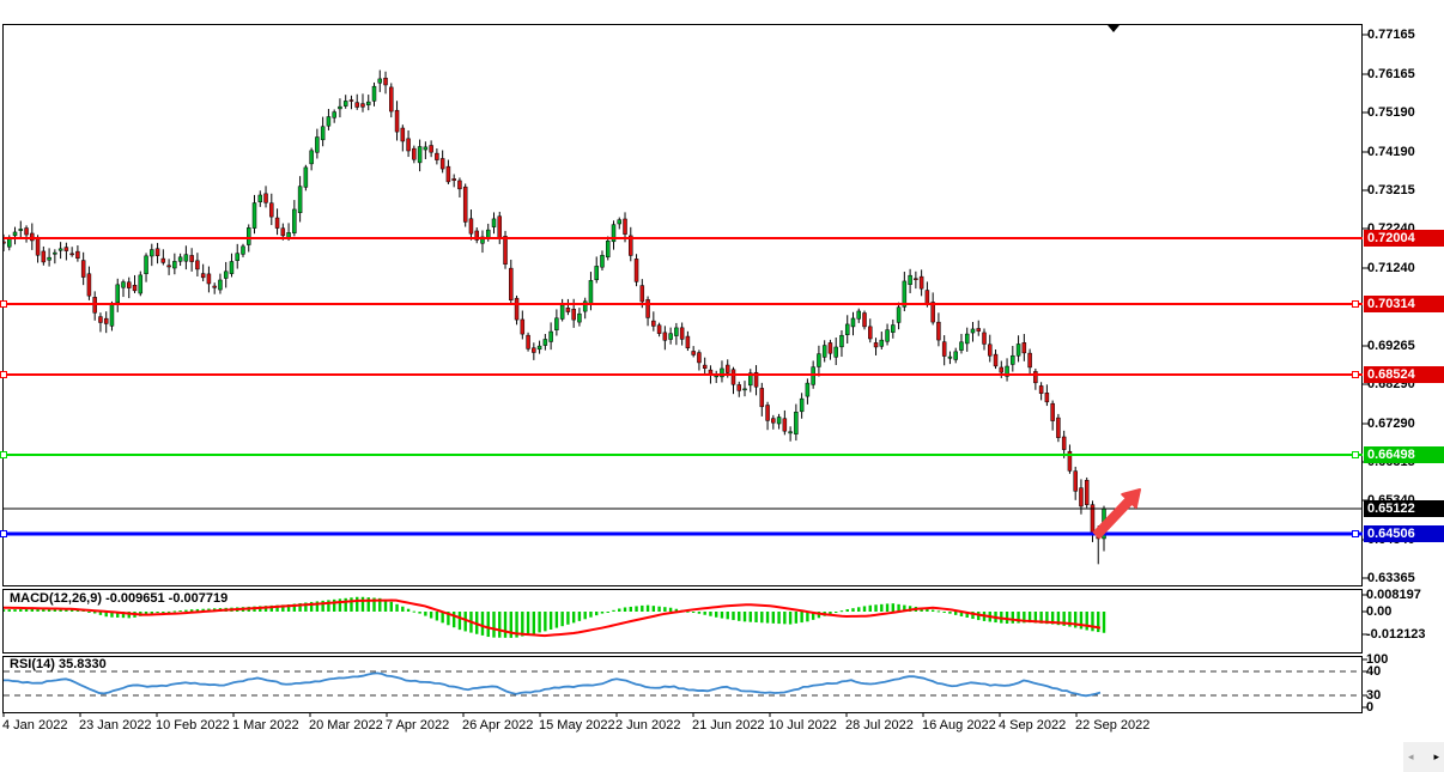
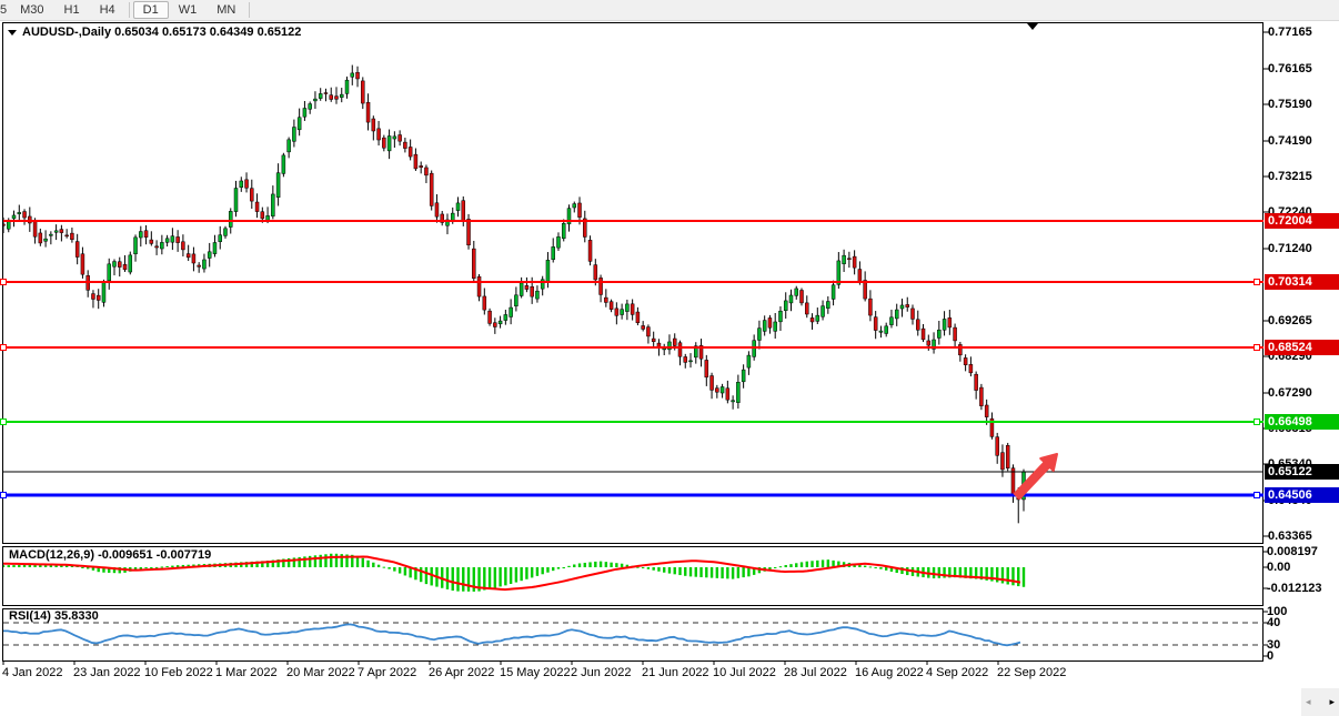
+ 5
+ M30
+ H1
+ H4
+ D1
+ W1
+ MN
+ AUDUSD-,Daily 0.65034 0.65173 0.64349 0.65122
  MACD(12,26,9) -0.009651 -0.007719
  RSI(14) 35.8330
  0.77165
  0.76165
  0.75190
  0.74190
  0.73215
  0.72240
  0.71240
  0.69265
  0.68290
  0.67290
  0.63365
  0.72004
  0.70314
  0.68524
  0.66498
  0.65122
  0.64506
  0.008197
  0.00
  -0.012123
  100
  40
  30
  0
  4 Jan 2022
  23 Jan 2022
  10 Feb 2022
  1 Mar 2022
  20 Mar 2022
  7 Apr 2022
  26 Apr 2022
  15 May 2022
  2 Jun 2022
  21 Jun 2022
  10 Jul 2022
  28 Jul 2022
  16 Aug 2022
  4 Sep 2022
  22 Sep 2022
  ◂
  ▸
